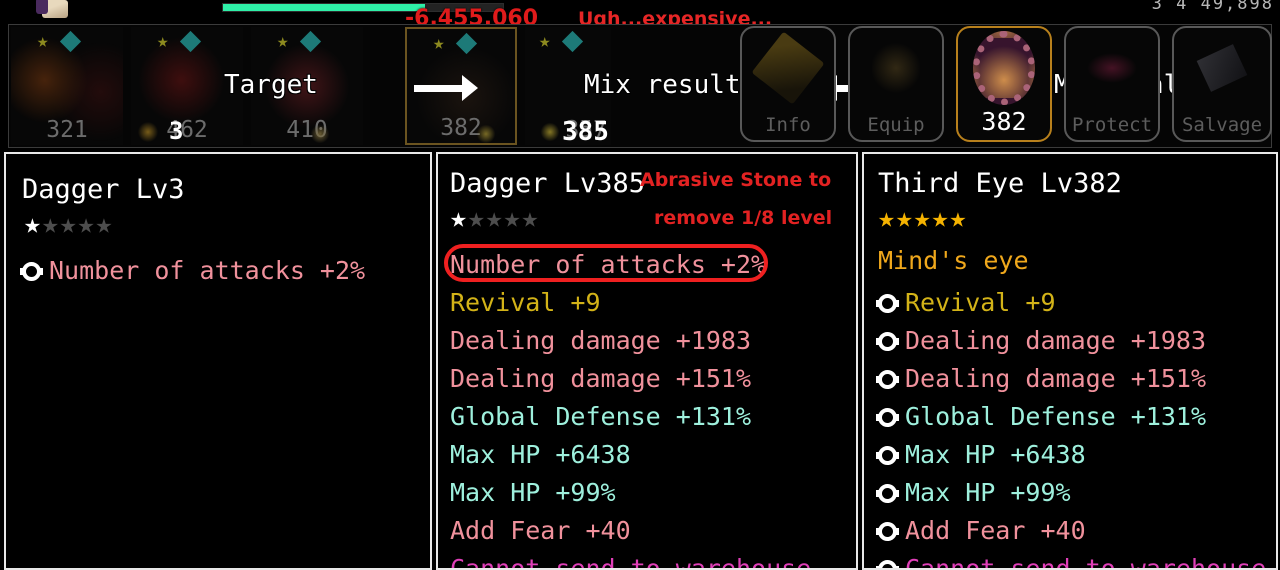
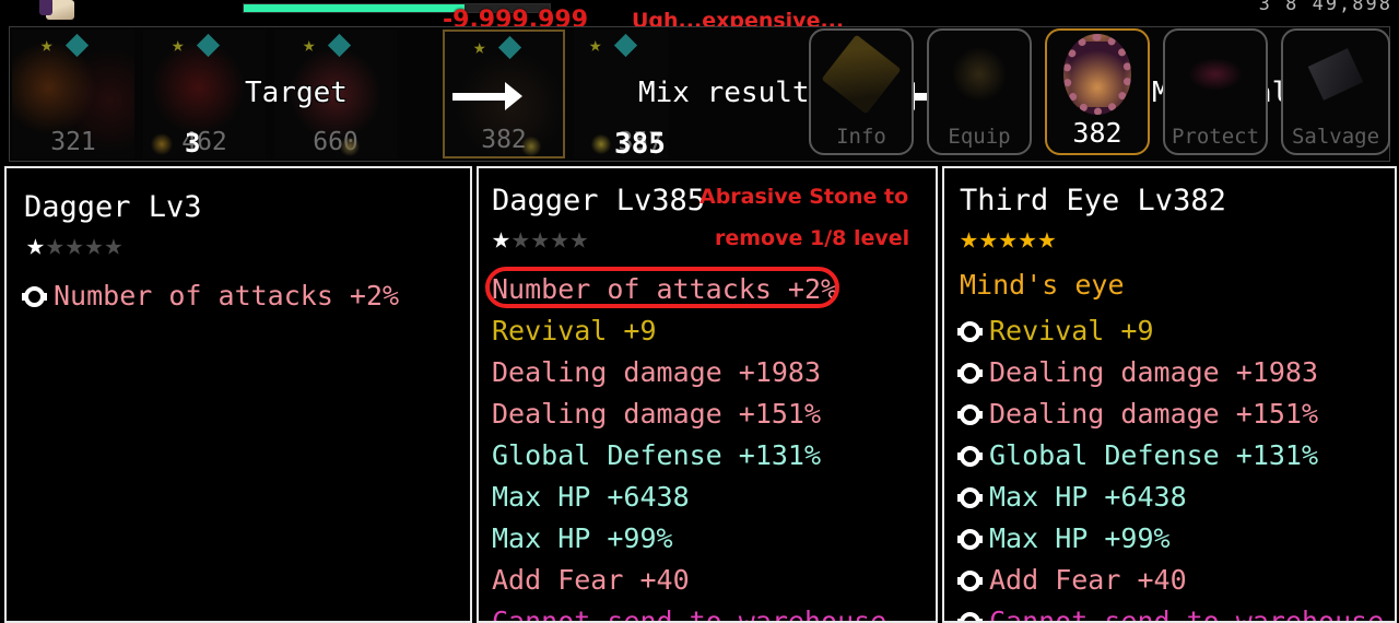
- -6,455,060
+ -9,999,999
  Ugh...expensive...
- 3 4 49,898
+ 3 8 49,898
  ★
  321
  ★
  462
  ★
- 410
+ 660
  ★
  382
  ★
  357
  3
  385
  Target
  Mix result
  Info
  Equip
  382
  Protect
  Salvage
  Dagger Lv3
  ★★★★★
  Number of attacks +2%
  Dagger Lv385
  ★★★★★
  Abrasive Stone to
  remove 1/8 level
  Number of attacks +2%
  Revival +9
  Dealing damage +1983
  Dealing damage +151%
  Global Defense +131%
  Max HP +6438
  Max HP +99%
  Add Fear +40
  Third Eye Lv382
  ★★★★★
  Mind's eye
  Revival +9
  Dealing damage +1983
  Dealing damage +151%
  Global Defense +131%
  Max HP +6438
  Max HP +99%
  Add Fear +40
